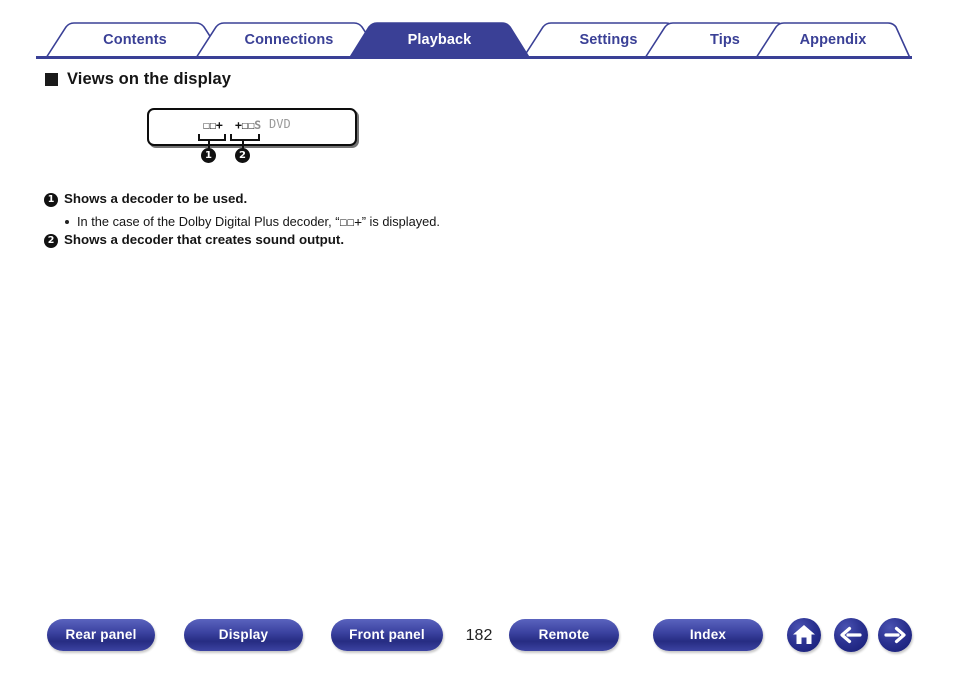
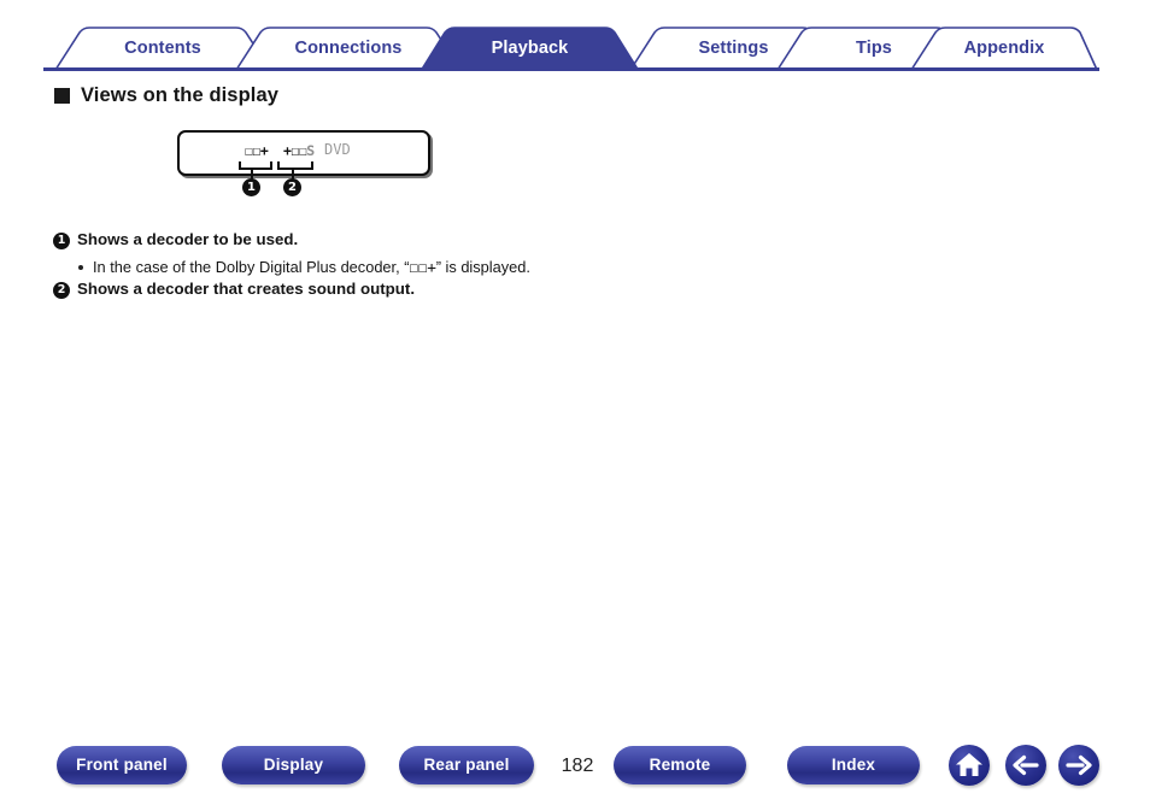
  Contents
  Connections
  Playback
  Settings
  Tips
  Appendix
  Views on the display
  ☐☐+
  +☐☐S
  DVD
  1
  2
  1
  Shows a decoder to be used.
  In the case of the Dolby Digital Plus decoder, “☐☐+” is displayed.
  2
  Shows a decoder that creates sound output.
- Rear panel
+ Front panel
  Display
- Front panel
+ Rear panel
  182
  Remote
  Index
